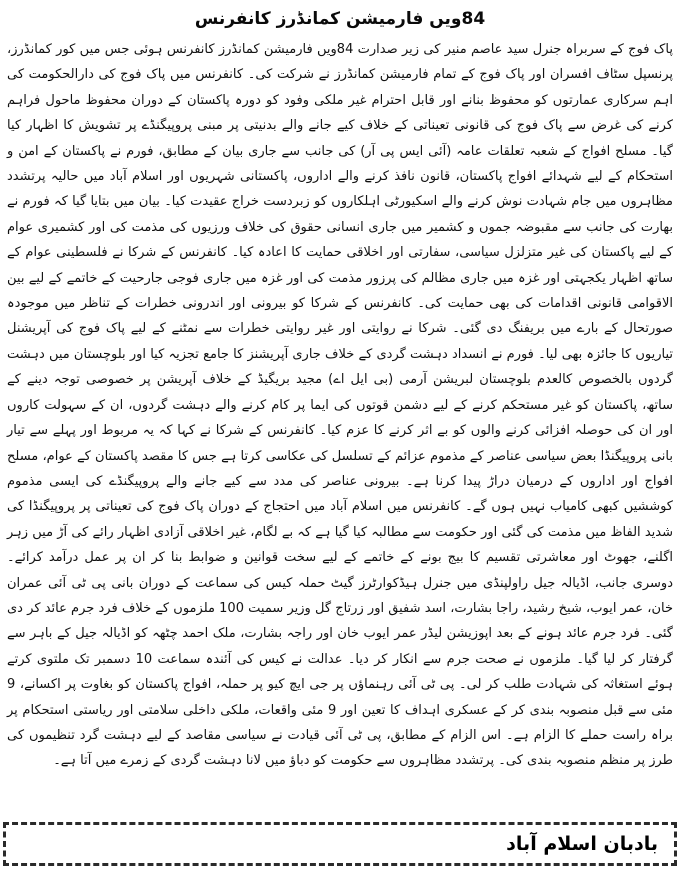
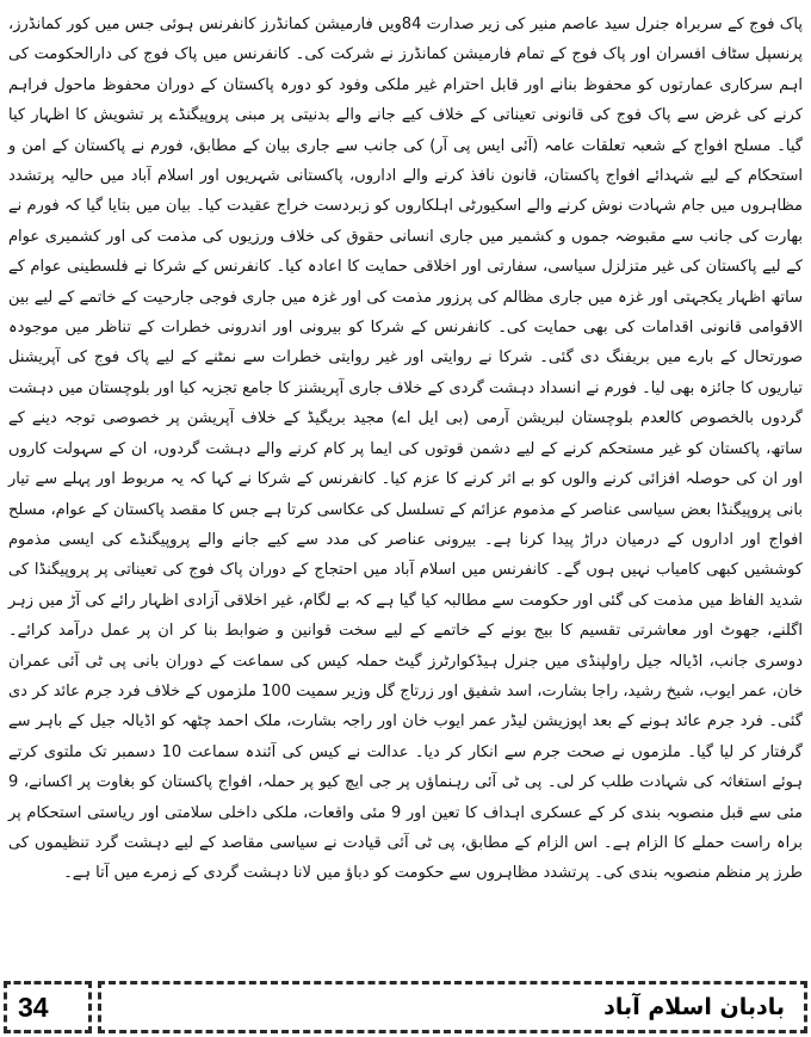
- 84ویں فارمیشن کمانڈرز کانفرنس
  پاک فوج کے سربراہ جنرل سید عاصم منیر کی زیر صدارت 84ویں فارمیشن کمانڈرز کانفرنس ہوئی جس میں کور کمانڈرز، پرنسپل سٹاف افسران اور پاک فوج کے تمام فارمیشن کمانڈرز نے شرکت کی۔ کانفرنس میں پاک فوج کی دارالحکومت کی اہم سرکاری عمارتوں کو محفوظ بنانے اور قابل احترام غیر ملکی وفود کو دورہ پاکستان کے دوران محفوظ ماحول فراہم کرنے کی غرض سے پاک فوج کی قانونی تعیناتی کے خلاف کیے جانے والے بدنیتی پر مبنی پروپیگنڈے پر تشویش کا اظہار کیا گیا۔ مسلح افواج کے شعبہ تعلقات عامہ (آئی ایس پی آر) کی جانب سے جاری بیان کے مطابق، فورم نے پاکستان کے امن و استحکام کے لیے شہدائے افواج پاکستان، قانون نافذ کرنے والے اداروں، پاکستانی شہریوں اور اسلام آباد میں حالیہ پرتشدد مظاہروں میں جام شہادت نوش کرنے والے اسکیورٹی اہلکاروں کو زبردست خراج عقیدت کیا۔ بیان میں بتایا گیا کہ فورم نے بھارت کی جانب سے مقبوضہ جموں و کشمیر میں جاری انسانی حقوق کی خلاف ورزیوں کی مذمت کی اور کشمیری عوام کے لیے پاکستان کی غیر متزلزل سیاسی، سفارتی اور اخلاقی حمایت کا اعادہ کیا۔ کانفرنس کے شرکا نے فلسطینی عوام کے ساتھ اظہار یکجہتی اور غزہ میں جاری مظالم کی پرزور مذمت کی اور غزہ میں جاری فوجی جارحیت کے خاتمے کے لیے بین الاقوامی قانونی اقدامات کی بھی حمایت کی۔ کانفرنس کے شرکا کو بیرونی اور اندرونی خطرات کے تناظر میں موجودہ صورتحال کے بارے میں بریفنگ دی گئی۔ شرکا نے روایتی اور غیر روایتی خطرات سے نمٹنے کے لیے پاک فوج کی آپریشنل تیاریوں کا جائزہ بھی لیا۔ فورم نے انسداد دہشت گردی کے خلاف جاری آپریشنز کا جامع تجزیہ کیا اور بلوچستان میں دہشت گردوں بالخصوص کالعدم بلوچستان لبریشن آرمی (بی ایل اے) مجید بریگیڈ کے خلاف آپریشن پر خصوصی توجہ دینے کے ساتھ، پاکستان کو غیر مستحکم کرنے کے لیے دشمن قوتوں کی ایما پر کام کرنے والے دہشت گردوں، ان کے سہولت کاروں اور ان کی حوصلہ افزائی کرنے والوں کو بے اثر کرنے کا عزم کیا۔ کانفرنس کے شرکا نے کہا کہ یہ مربوط اور پہلے سے تیار بانی پروپیگنڈا بعض سیاسی عناصر کے مذموم عزائم کے تسلسل کی عکاسی کرتا ہے جس کا مقصد پاکستان کے عوام، مسلح افواج اور اداروں کے درمیان دراڑ پیدا کرنا ہے۔ بیرونی عناصر کی مدد سے کیے جانے والے پروپیگنڈے کی ایسی مذموم کوششیں کبھی کامیاب نہیں ہوں گے۔ کانفرنس میں اسلام آباد میں احتجاج کے دوران پاک فوج کی تعیناتی پر پروپیگنڈا کی شدید الفاظ میں مذمت کی گئی اور حکومت سے مطالبہ کیا گیا ہے کہ بے لگام، غیر اخلاقی آزادی اظہار رائے کی آڑ میں زہر اگلنے، جھوٹ اور معاشرتی تقسیم کا بیج بونے کے خاتمے کے لیے سخت قوانین و ضوابط بنا کر ان پر عمل درآمد کرائے۔ دوسری جانب، اڈیالہ جیل راولپنڈی میں جنرل ہیڈکوارٹرز گیٹ حملہ کیس کی سماعت کے دوران بانی پی ٹی آئی عمران خان، عمر ایوب، شیخ رشید، راجا بشارت، اسد شفیق اور زرتاج گل وزیر سمیت 100 ملزموں کے خلاف فرد جرم عائد کر دی گئی۔ فرد جرم عائد ہونے کے بعد اپوزیشن لیڈر عمر ایوب خان اور راجہ بشارت، ملک احمد چٹھہ کو اڈیالہ جیل کے باہر سے گرفتار کر لیا گیا۔ ملزموں نے صحت جرم سے انکار کر دیا۔ عدالت نے کیس کی آئندہ سماعت 10 دسمبر تک ملتوی کرتے ہوئے استغاثہ کی شہادت طلب کر لی۔ پی ٹی آئی رہنماؤں پر جی ایچ کیو پر حملہ، افواج پاکستان کو بغاوت پر اکسانے، 9 مئی سے قبل منصوبہ بندی کر کے عسکری اہداف کا تعین اور 9 مئی واقعات، ملکی داخلی سلامتی اور ریاستی استحکام پر براہ راست حملے کا الزام ہے۔ اس الزام کے مطابق، پی ٹی آئی قیادت نے سیاسی مقاصد کے لیے دہشت گرد تنظیموں کی طرز پر منظم منصوبہ بندی کی۔ پرتشدد مظاہروں سے حکومت کو دباؤ میں لانا دہشت گردی کے زمرے میں آتا ہے۔
+ 34
  بادبان اسلام آباد
